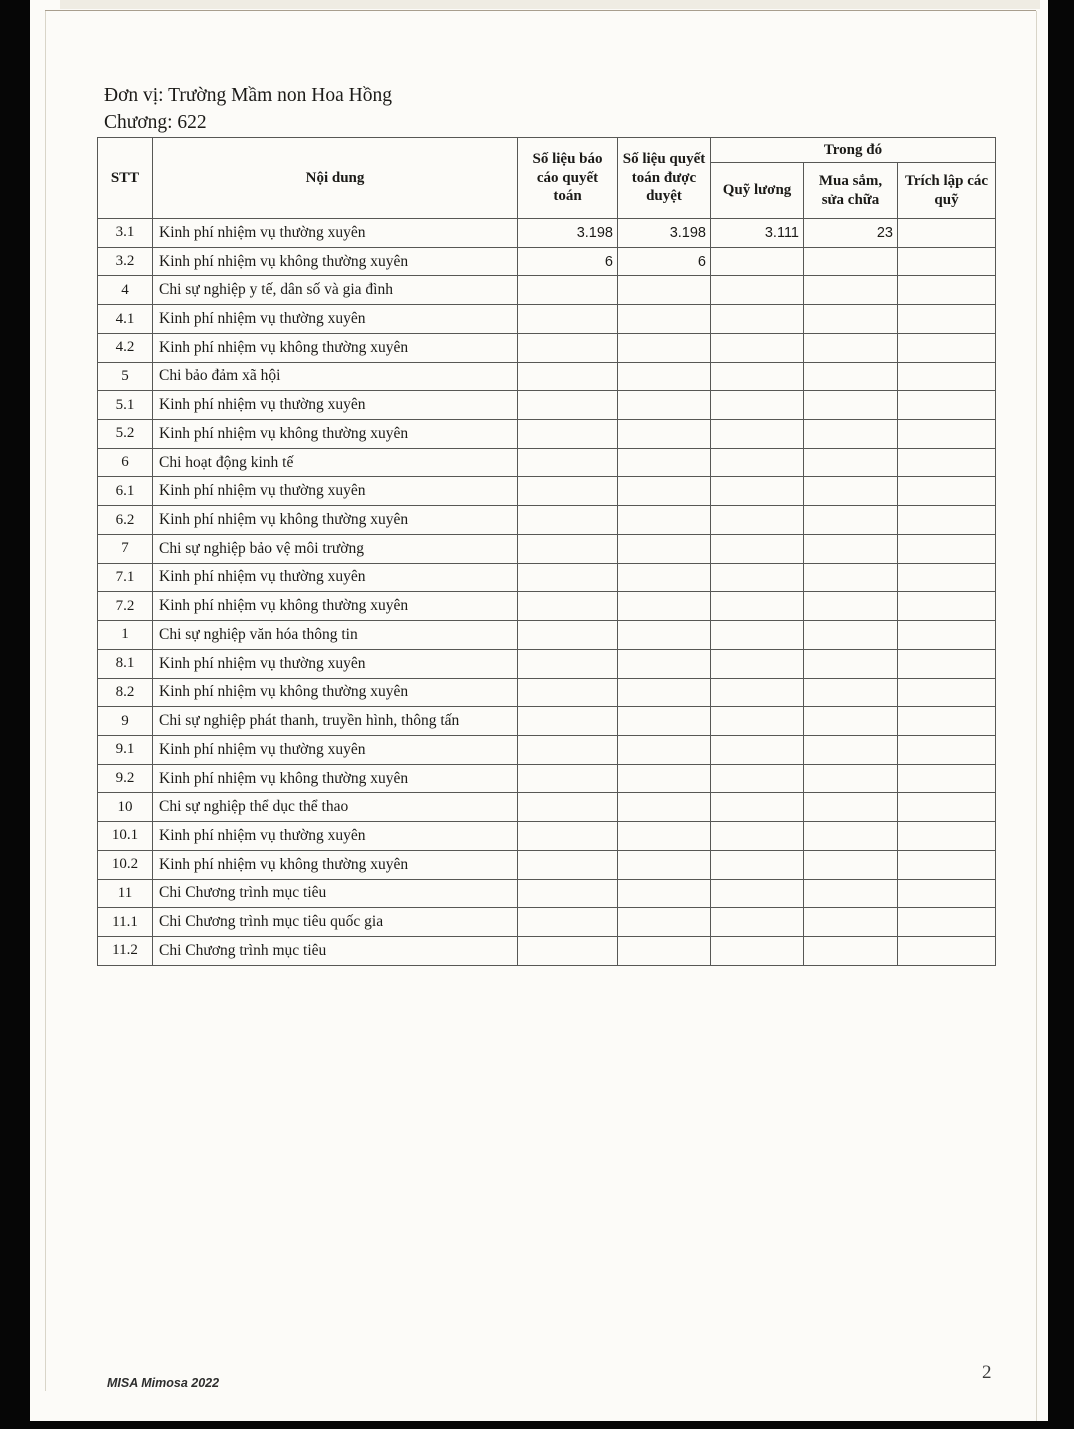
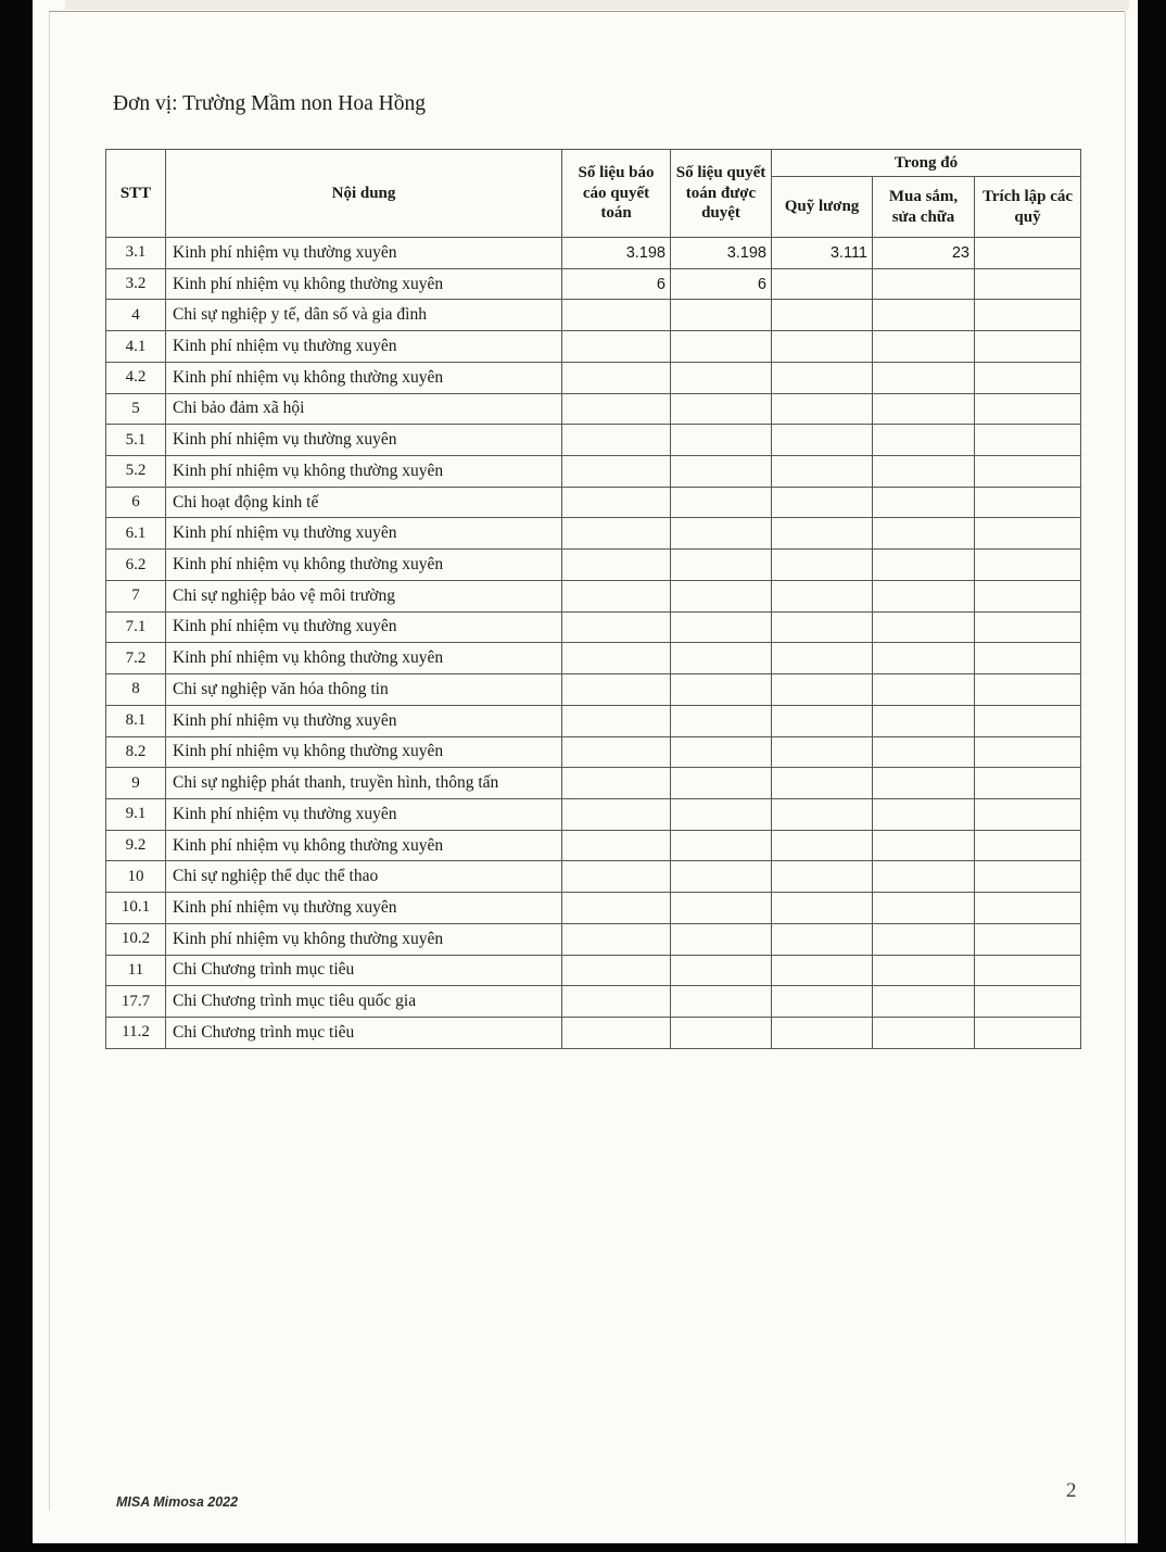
  Đơn vị: Trường Mầm non Hoa Hồng
- Chương: 622
  STT	Nội dung	Số liệu báo cáo quyết toán	Số liệu quyết toán được duyệt	Trong đó
  Quỹ lương	Mua sắm, sửa chữa	Trích lập các quỹ
  3.1	Kinh phí nhiệm vụ thường xuyên	3.198	3.198	3.111	23
  3.2	Kinh phí nhiệm vụ không thường xuyên	6	6
  4	Chi sự nghiệp y tế, dân số và gia đình
  4.1	Kinh phí nhiệm vụ thường xuyên
  4.2	Kinh phí nhiệm vụ không thường xuyên
  5	Chi bảo đảm xã hội
  5.1	Kinh phí nhiệm vụ thường xuyên
  5.2	Kinh phí nhiệm vụ không thường xuyên
  6	Chi hoạt động kinh tế
  6.1	Kinh phí nhiệm vụ thường xuyên
  6.2	Kinh phí nhiệm vụ không thường xuyên
  7	Chi sự nghiệp bảo vệ môi trường
  7.1	Kinh phí nhiệm vụ thường xuyên
  7.2	Kinh phí nhiệm vụ không thường xuyên
- 1	Chi sự nghiệp văn hóa thông tin
+ 8	Chi sự nghiệp văn hóa thông tin
  8.1	Kinh phí nhiệm vụ thường xuyên
  8.2	Kinh phí nhiệm vụ không thường xuyên
  9	Chi sự nghiệp phát thanh, truyền hình, thông tấn
  9.1	Kinh phí nhiệm vụ thường xuyên
  9.2	Kinh phí nhiệm vụ không thường xuyên
  10	Chi sự nghiệp thể dục thể thao
  10.1	Kinh phí nhiệm vụ thường xuyên
  10.2	Kinh phí nhiệm vụ không thường xuyên
  11	Chi Chương trình mục tiêu
- 11.1	Chi Chương trình mục tiêu quốc gia
+ 17.7	Chi Chương trình mục tiêu quốc gia
  11.2	Chi Chương trình mục tiêu
  MISA Mimosa 2022
  2
